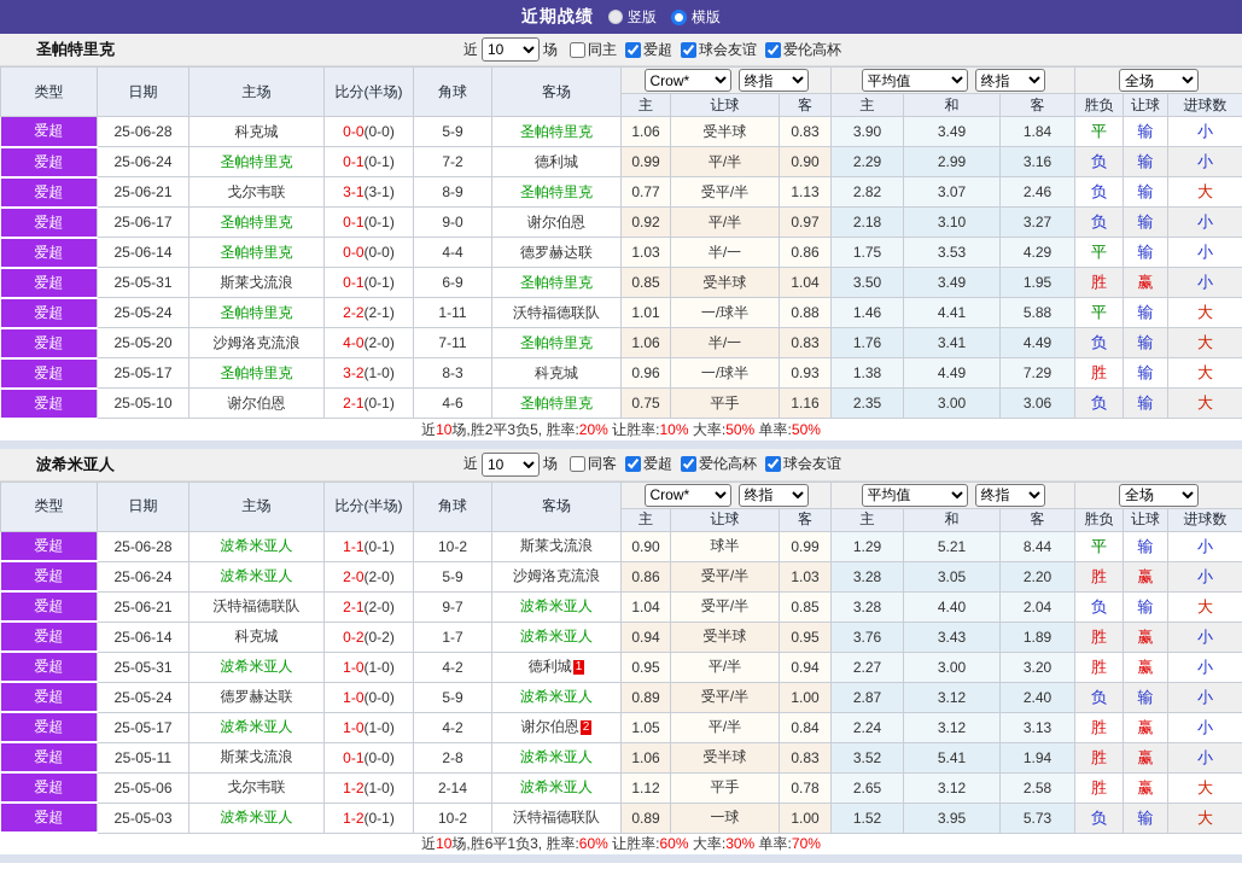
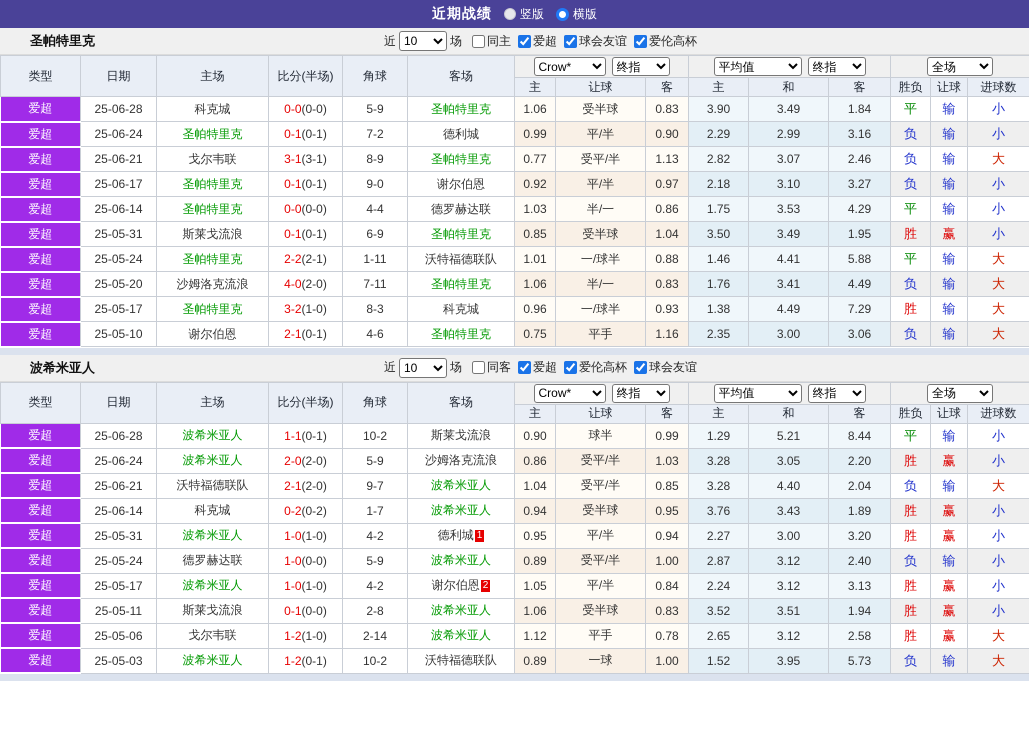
  近期战绩
  竖版
  横版
  圣帕特里克
  近
  10
  场
  同主
  爱超
  球会友谊
  爱伦高杯
  类型	日期	主场	比分(半场)	角球	客场	Crow* 终指	平均值 终指	全场
  主	让球	客	主	和	客	胜负	让球	进球数
  爱超	25-06-28	科克城	0-0(0-0)	5-9	圣帕特里克	1.06	受半球	0.83	3.90	3.49	1.84	平	输	小
  爱超	25-06-24	圣帕特里克	0-1(0-1)	7-2	德利城	0.99	平/半	0.90	2.29	2.99	3.16	负	输	小
  爱超	25-06-21	戈尔韦联	3-1(3-1)	8-9	圣帕特里克	0.77	受平/半	1.13	2.82	3.07	2.46	负	输	大
  爱超	25-06-17	圣帕特里克	0-1(0-1)	9-0	谢尔伯恩	0.92	平/半	0.97	2.18	3.10	3.27	负	输	小
  爱超	25-06-14	圣帕特里克	0-0(0-0)	4-4	德罗赫达联	1.03	半/一	0.86	1.75	3.53	4.29	平	输	小
  爱超	25-05-31	斯莱戈流浪	0-1(0-1)	6-9	圣帕特里克	0.85	受半球	1.04	3.50	3.49	1.95	胜	赢	小
  爱超	25-05-24	圣帕特里克	2-2(2-1)	1-11	沃特福德联队	1.01	一/球半	0.88	1.46	4.41	5.88	平	输	大
  爱超	25-05-20	沙姆洛克流浪	4-0(2-0)	7-11	圣帕特里克	1.06	半/一	0.83	1.76	3.41	4.49	负	输	大
  爱超	25-05-17	圣帕特里克	3-2(1-0)	8-3	科克城	0.96	一/球半	0.93	1.38	4.49	7.29	胜	输	大
  爱超	25-05-10	谢尔伯恩	2-1(0-1)	4-6	圣帕特里克	0.75	平手	1.16	2.35	3.00	3.06	负	输	大
- 近10场,胜2平3负5, 胜率:20% 让胜率:10% 大率:50% 单率:50%
  波希米亚人
  近
  10
  场
  同客
  爱超
  爱伦高杯
  球会友谊
  类型	日期	主场	比分(半场)	角球	客场	Crow* 终指	平均值 终指	全场
  主	让球	客	主	和	客	胜负	让球	进球数
  爱超	25-06-28	波希米亚人	1-1(0-1)	10-2	斯莱戈流浪	0.90	球半	0.99	1.29	5.21	8.44	平	输	小
  爱超	25-06-24	波希米亚人	2-0(2-0)	5-9	沙姆洛克流浪	0.86	受平/半	1.03	3.28	3.05	2.20	胜	赢	小
  爱超	25-06-21	沃特福德联队	2-1(2-0)	9-7	波希米亚人	1.04	受平/半	0.85	3.28	4.40	2.04	负	输	大
  爱超	25-06-14	科克城	0-2(0-2)	1-7	波希米亚人	0.94	受半球	0.95	3.76	3.43	1.89	胜	赢	小
  爱超	25-05-31	波希米亚人	1-0(1-0)	4-2	德利城 1	0.95	平/半	0.94	2.27	3.00	3.20	胜	赢	小
  爱超	25-05-24	德罗赫达联	1-0(0-0)	5-9	波希米亚人	0.89	受平/半	1.00	2.87	3.12	2.40	负	输	小
  爱超	25-05-17	波希米亚人	1-0(1-0)	4-2	谢尔伯恩 2	1.05	平/半	0.84	2.24	3.12	3.13	胜	赢	小
- 爱超	25-05-11	斯莱戈流浪	0-1(0-0)	2-8	波希米亚人	1.06	受半球	0.83	3.52	5.41	1.94	胜	赢	小
+ 爱超	25-05-11	斯莱戈流浪	0-1(0-0)	2-8	波希米亚人	1.06	受半球	0.83	3.52	3.51	1.94	胜	赢	小
  爱超	25-05-06	戈尔韦联	1-2(1-0)	2-14	波希米亚人	1.12	平手	0.78	2.65	3.12	2.58	胜	赢	大
  爱超	25-05-03	波希米亚人	1-2(0-1)	10-2	沃特福德联队	0.89	一球	1.00	1.52	3.95	5.73	负	输	大
- 近10场,胜6平1负3, 胜率:60% 让胜率:60% 大率:30% 单率:70%
